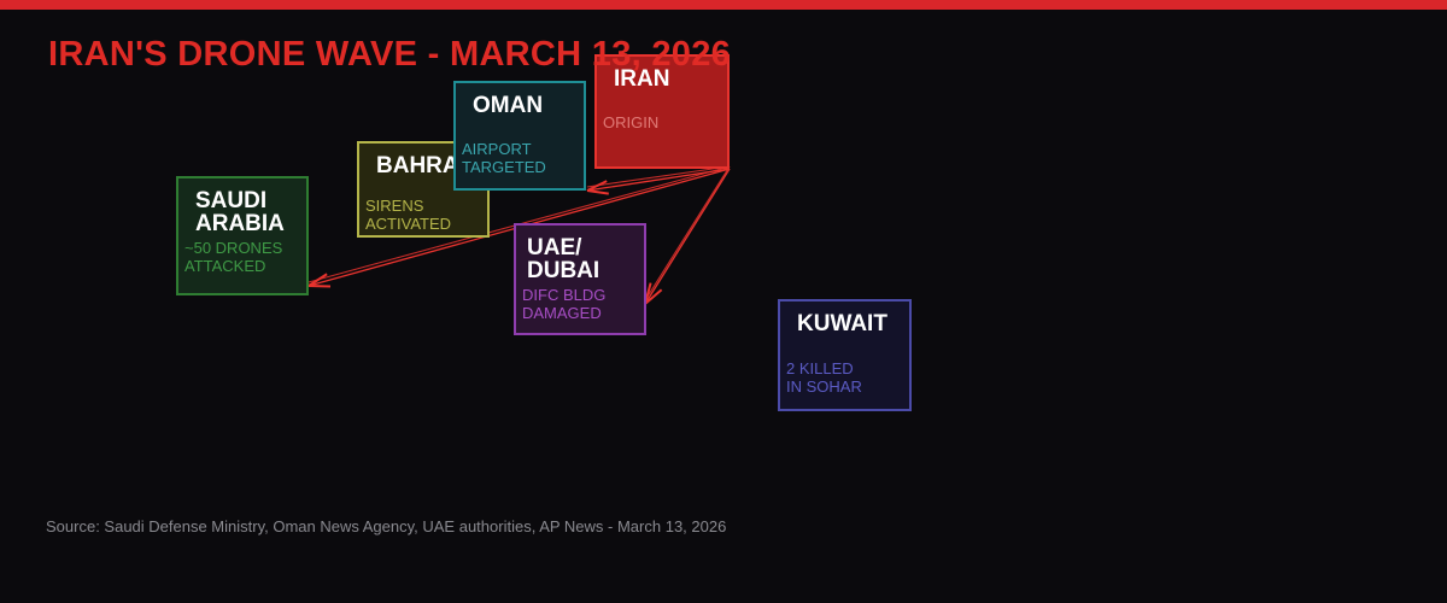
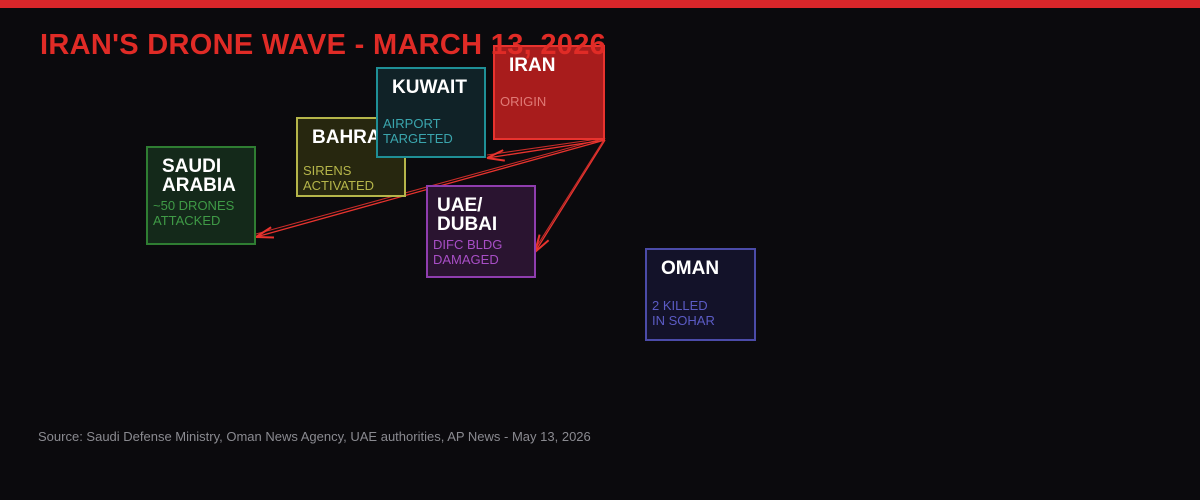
  IRAN'S DRONE WAVE - MARCH 13, 2026
  SAUDI
  ARABIA
  ~50 DRONES
  ATTACKED
  BAHRA
  SIRENS
  ACTIVATED
- OMAN
+ KUWAIT
  AIRPORT
  TARGETED
  IRAN
  ORIGIN
  UAE/
  DUBAI
  DIFC BLDG
  DAMAGED
- KUWAIT
+ OMAN
  2 KILLED
  IN SOHAR
- Source: Saudi Defense Ministry, Oman News Agency, UAE authorities, AP News - March 13, 2026
+ Source: Saudi Defense Ministry, Oman News Agency, UAE authorities, AP News - May 13, 2026
